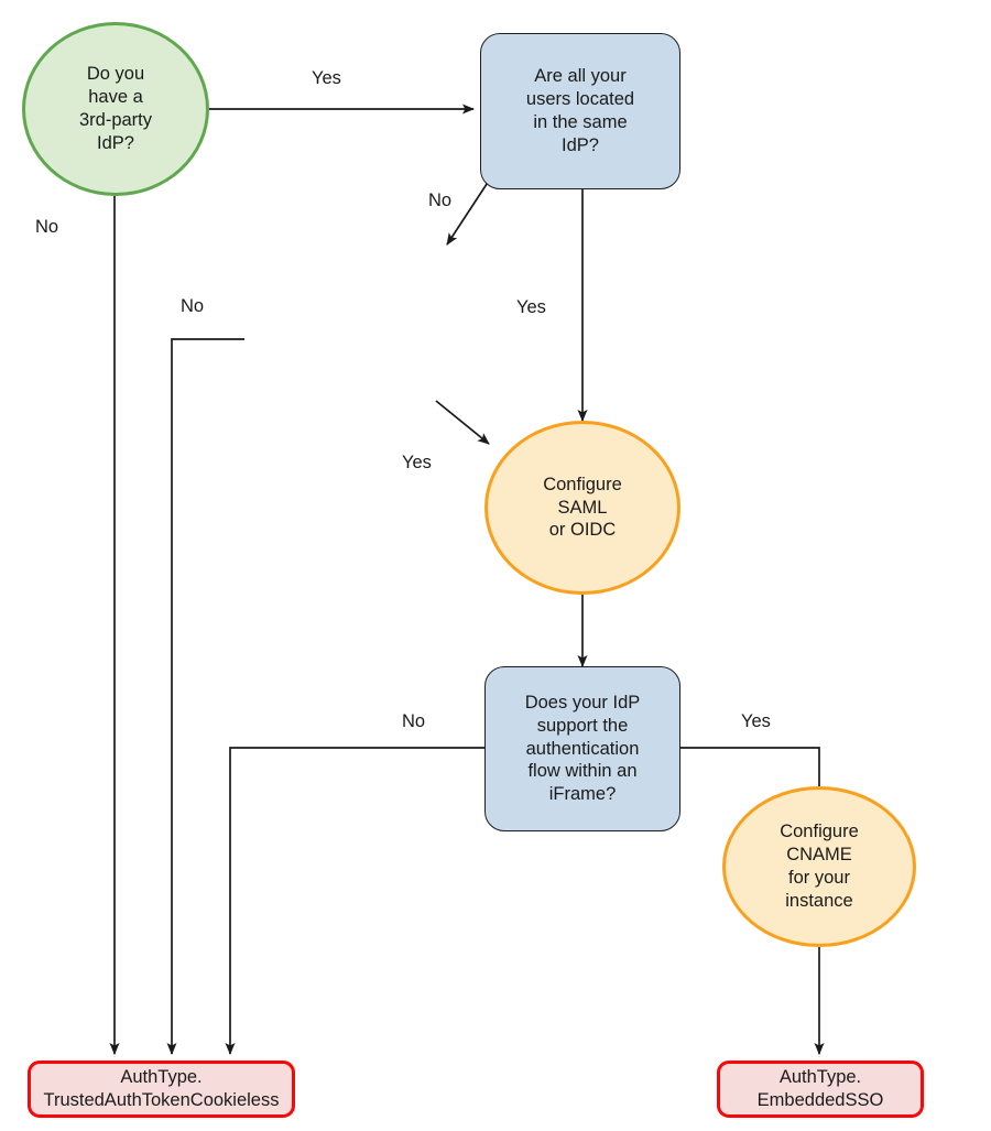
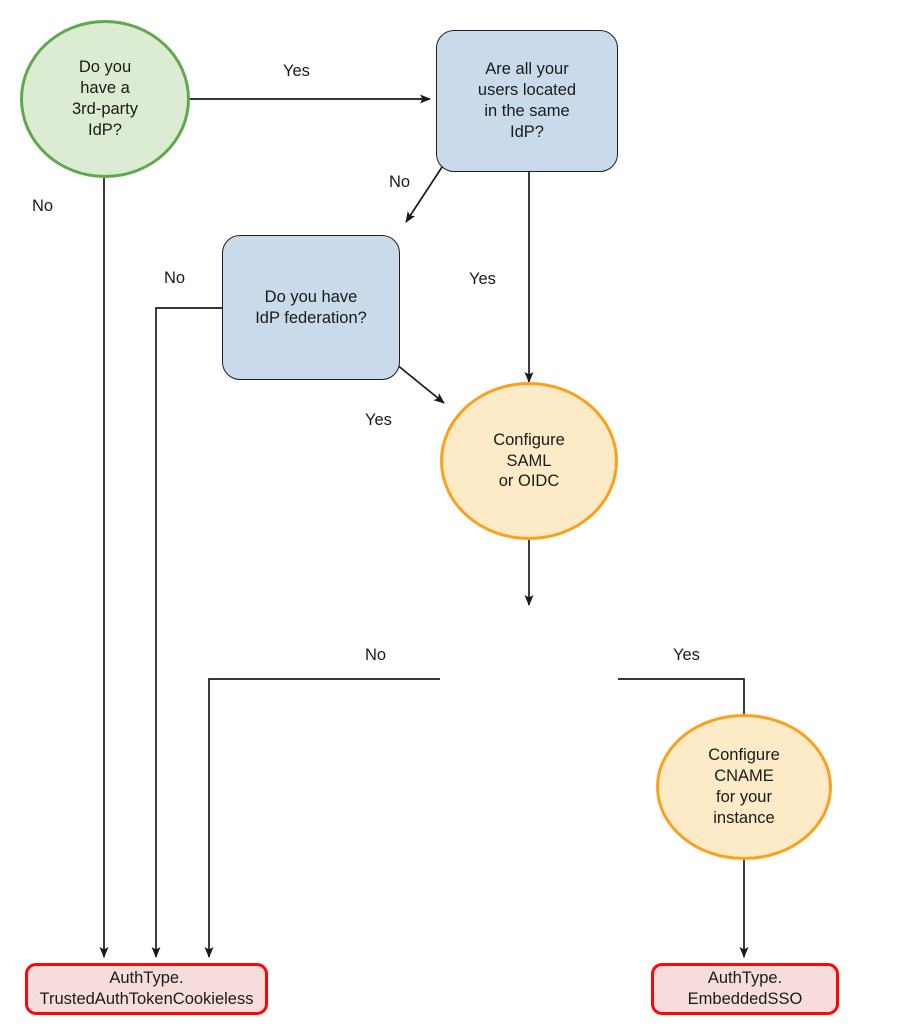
  Do you
  have a
  3rd-party
  IdP?
  Are all your
  users located
  in the same
  IdP?
+ Do you have
+ IdP federation?
  Configure
  SAML
  or OIDC
- Does your IdP
- support the
- authentication
- flow within an
- iFrame?
  Configure
  CNAME
  for your
  instance
  AuthType.
  TrustedAuthTokenCookieless
  AuthType.
  EmbeddedSSO
  Yes
  No
  No
  Yes
  No
  Yes
  No
  Yes
